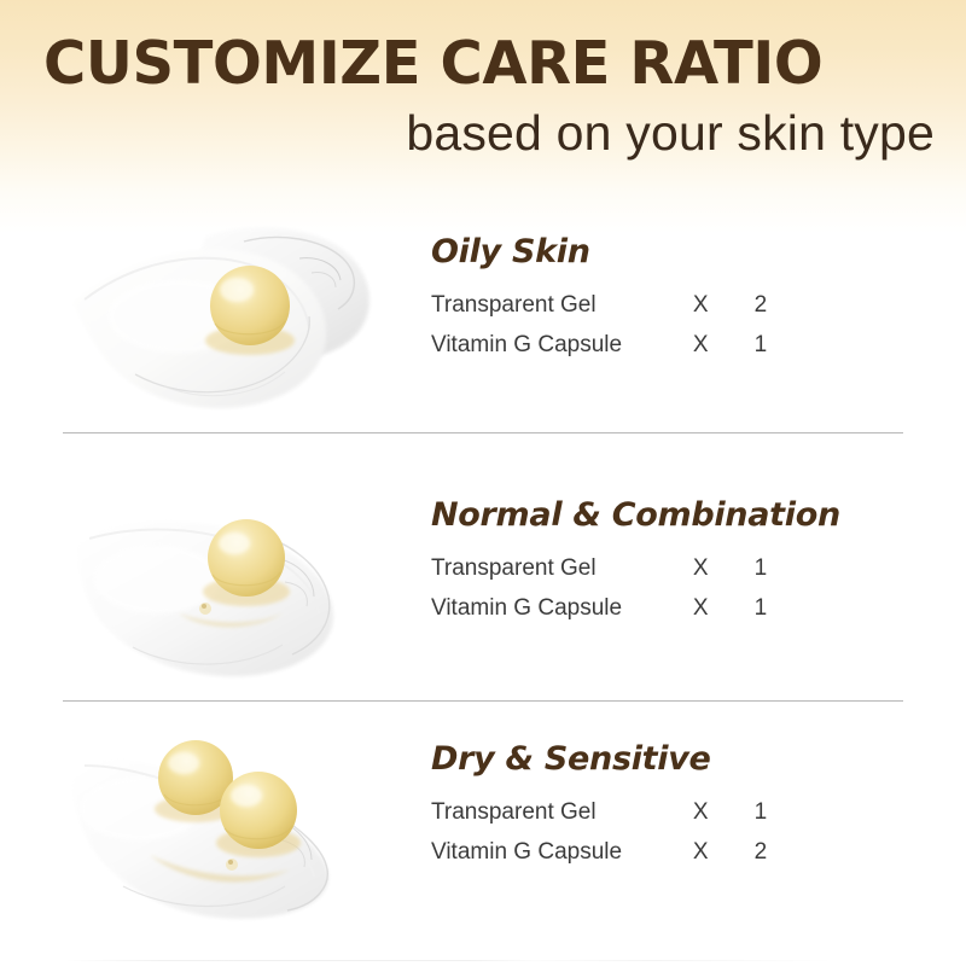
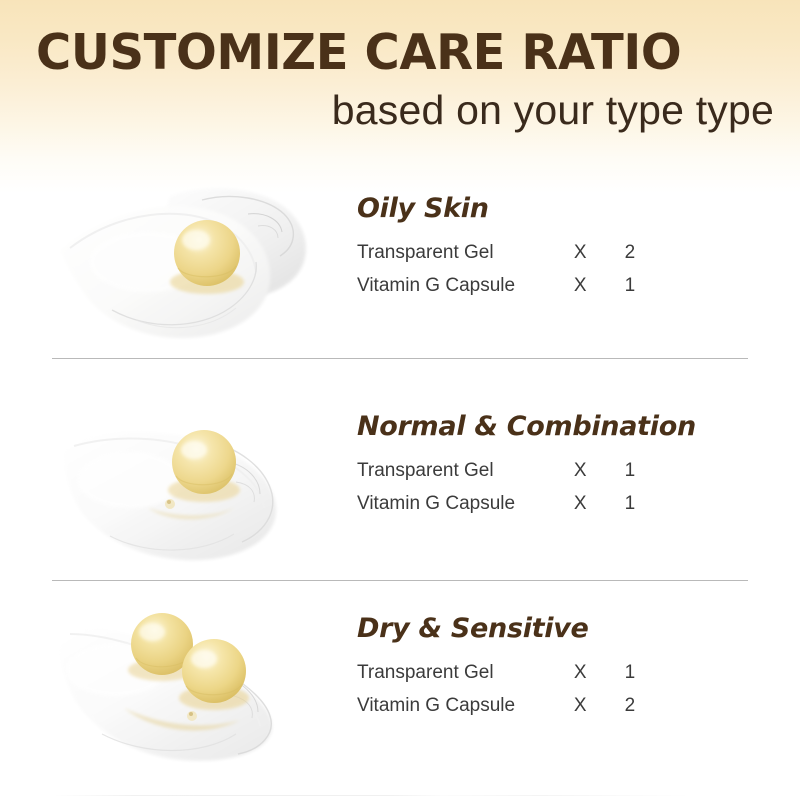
  CUSTOMIZE CARE RATIO
- based on your skin type
+ based on your type type
  Oily Skin
  Transparent Gel	X	2
  Vitamin G Capsule	X	1
  Normal & Combination
  Transparent Gel	X	1
  Vitamin G Capsule	X	1
  Dry & Sensitive
  Transparent Gel	X	1
  Vitamin G Capsule	X	2
